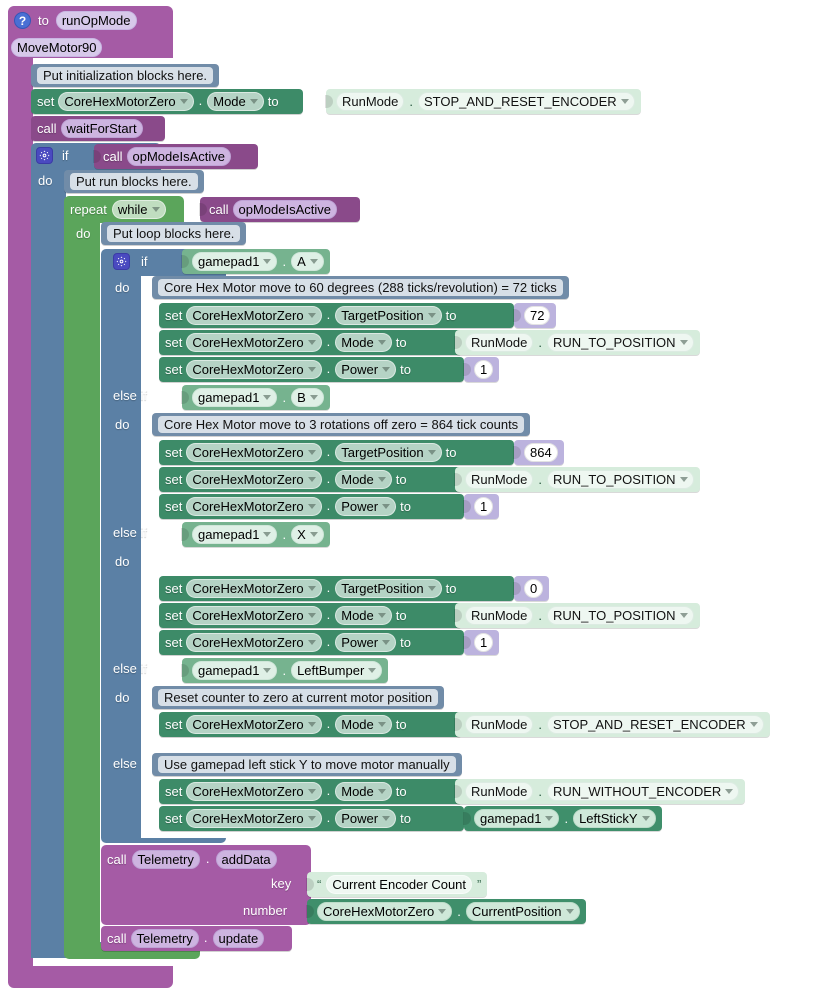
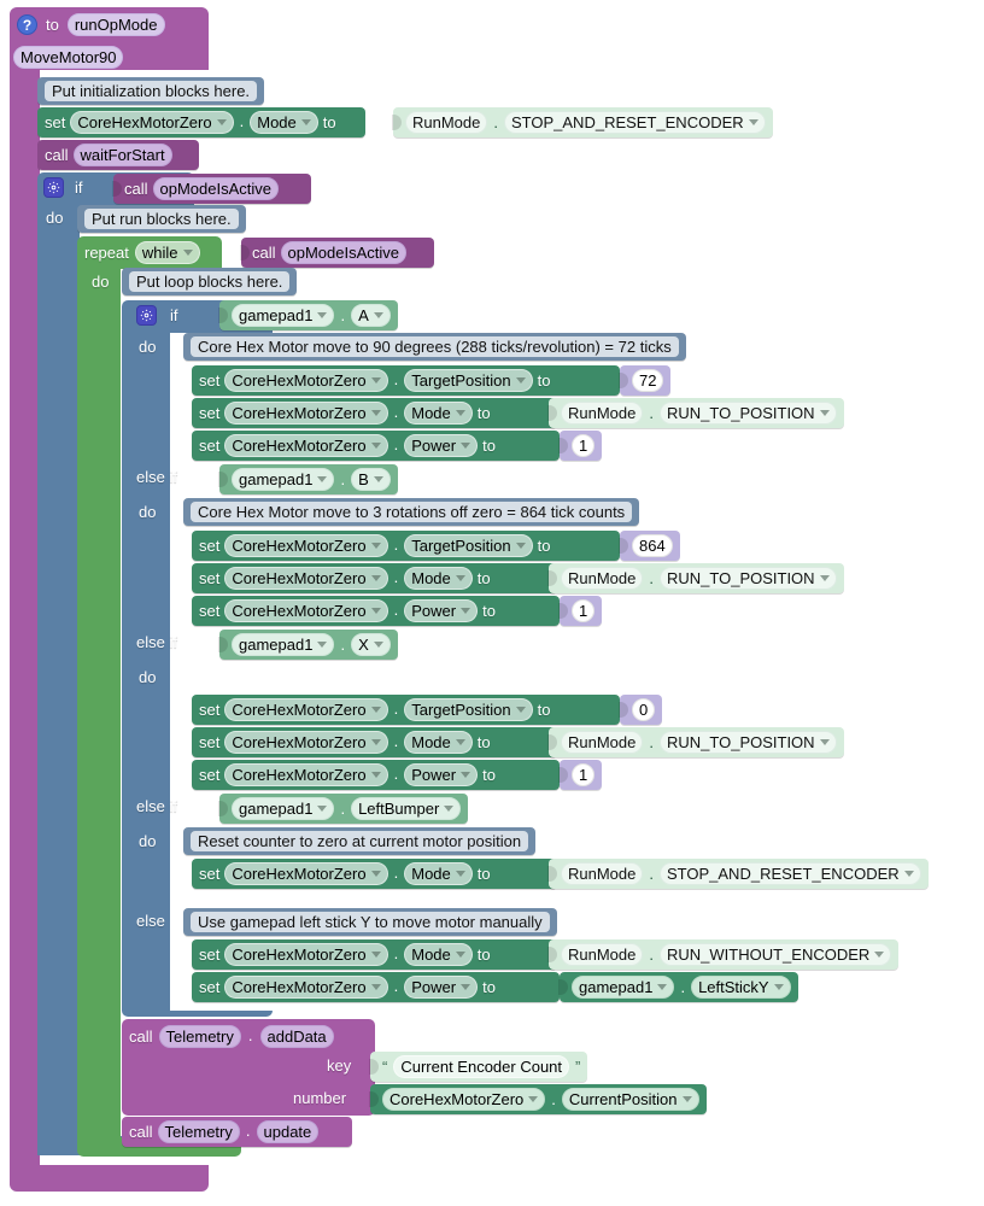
  ?
  to
  runOpMode
  MoveMotor90
  Put initialization blocks here.
  set
  CoreHexMotorZero
  .
  Mode
  to
  RunMode
  .
  STOP_AND_RESET_ENCODER
  call
  waitForStart
  if
  call
  opModeIsActive
  do
  Put run blocks here.
  repeat
  while
  call
  opModeIsActive
  do
  Put loop blocks here.
  if
  gamepad1
  .
  A
  do
- Core Hex Motor move to 60 degrees (288 ticks/revolution) = 72 ticks
+ Core Hex Motor move to 90 degrees (288 ticks/revolution) = 72 ticks
  set
  CoreHexMotorZero
  .
  TargetPosition
  to
  72
  set
  CoreHexMotorZero
  .
  Mode
  to
  RunMode
  .
  RUN_TO_POSITION
  set
  CoreHexMotorZero
  .
  Power
  to
  1
  else if
  gamepad1
  .
  B
  do
  Core Hex Motor move to 3 rotations off zero = 864 tick counts
  set
  CoreHexMotorZero
  .
  TargetPosition
  to
  864
  set
  CoreHexMotorZero
  .
  Mode
  to
  RunMode
  .
  RUN_TO_POSITION
  set
  CoreHexMotorZero
  .
  Power
  to
  1
  else if
  gamepad1
  .
  X
  do
  set
  CoreHexMotorZero
  .
  TargetPosition
  to
  0
  set
  CoreHexMotorZero
  .
  Mode
  to
  RunMode
  .
  RUN_TO_POSITION
  set
  CoreHexMotorZero
  .
  Power
  to
  1
  else if
  gamepad1
  .
  LeftBumper
  do
  Reset counter to zero at current motor position
  set
  CoreHexMotorZero
  .
  Mode
  to
  RunMode
  .
  STOP_AND_RESET_ENCODER
  else
  Use gamepad left stick Y to move motor manually
  set
  CoreHexMotorZero
  .
  Mode
  to
  RunMode
  .
  RUN_WITHOUT_ENCODER
  set
  CoreHexMotorZero
  .
  Power
  to
  gamepad1
  .
  LeftStickY
  call
  Telemetry
  .
  addData
  key
  “
  Current Encoder Count
  ”
  number
  CoreHexMotorZero
  .
  CurrentPosition
  call
  Telemetry
  .
  update
